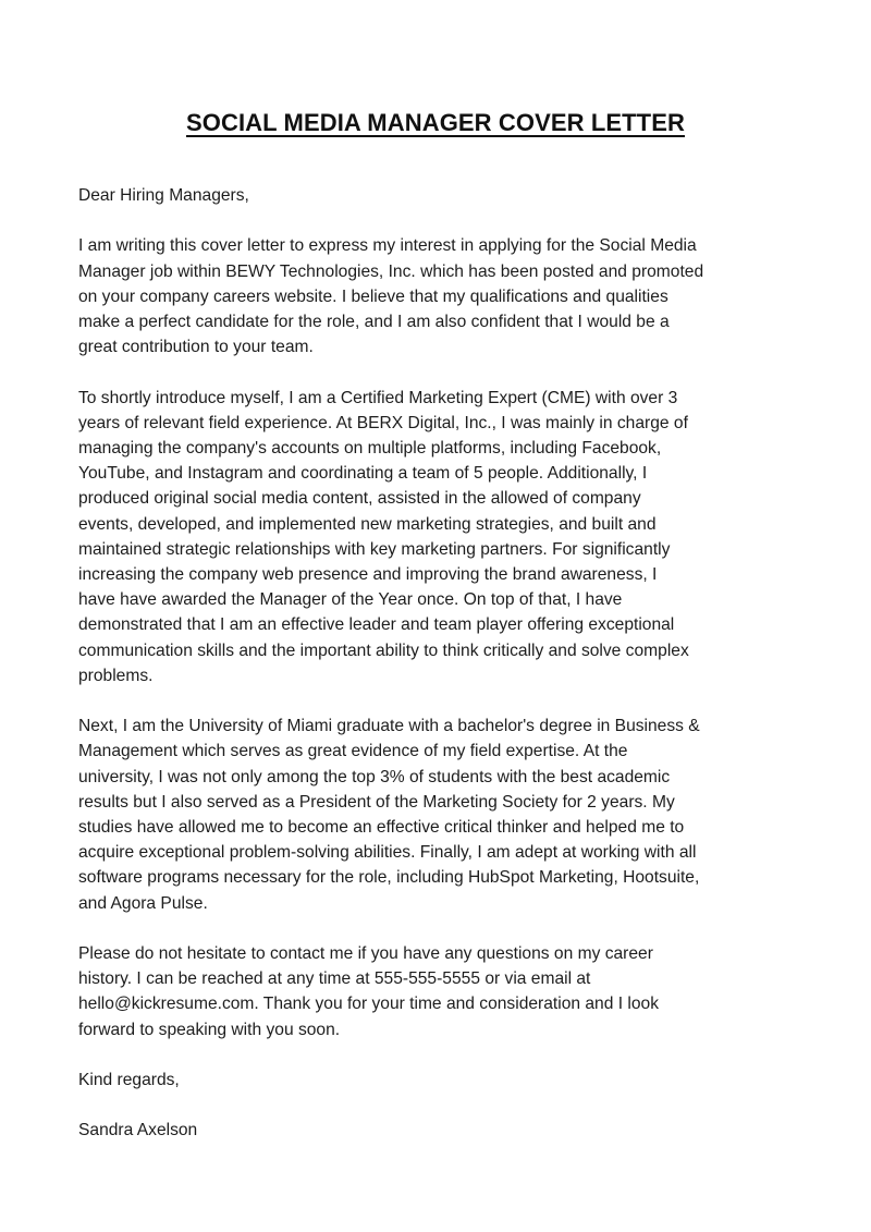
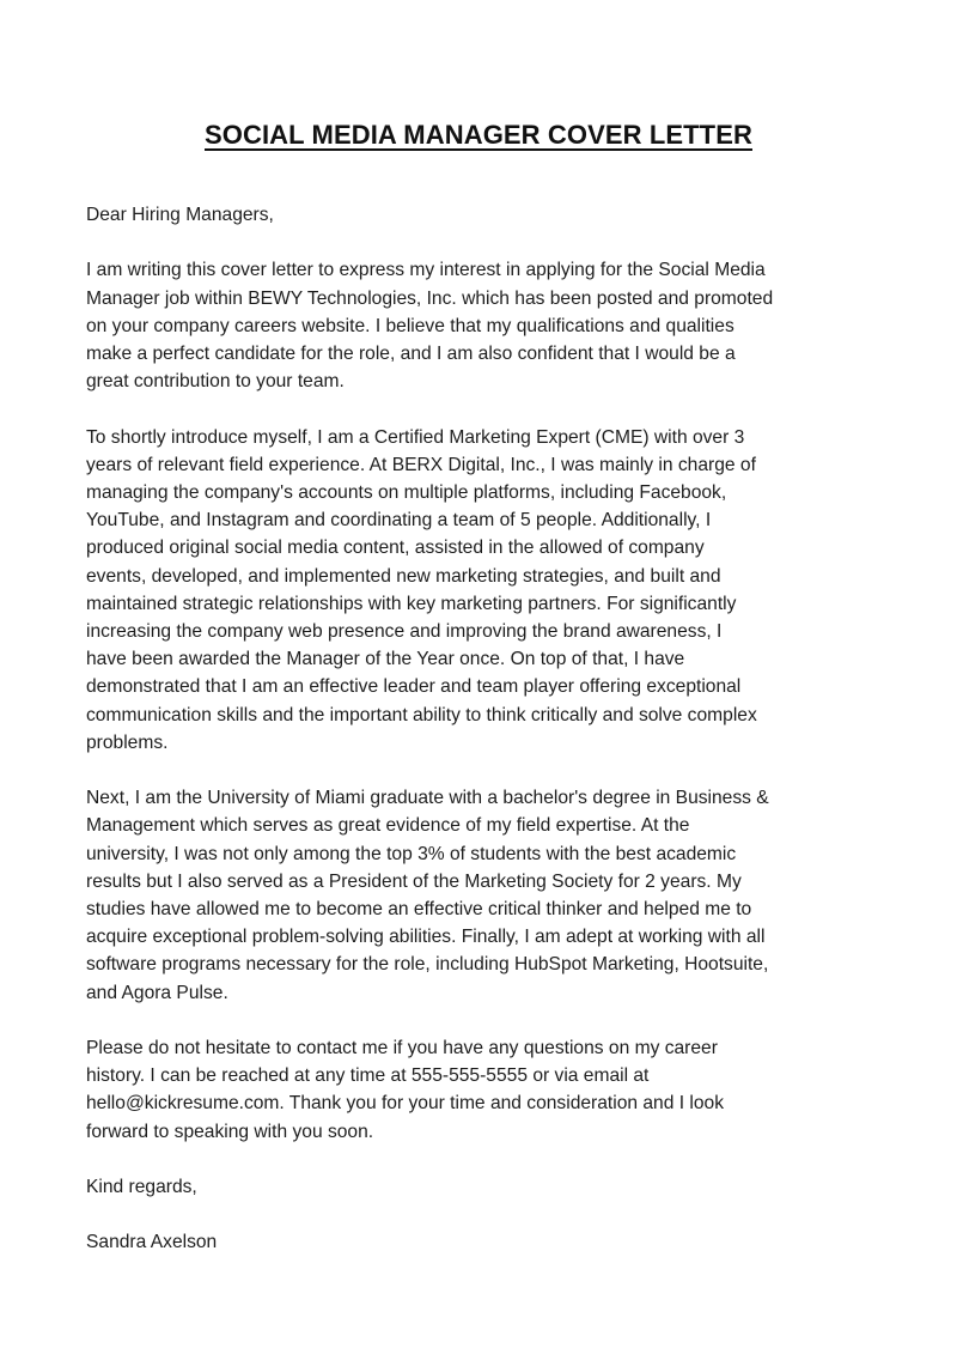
  SOCIAL MEDIA MANAGER COVER LETTER
  Dear Hiring Managers,
  I am writing this cover letter to express my interest in applying for the Social Media
  Manager job within BEWY Technologies, Inc. which has been posted and promoted
  on your company careers website. I believe that my qualifications and qualities
  make a perfect candidate for the role, and I am also confident that I would be a
  great contribution to your team.
  To shortly introduce myself, I am a Certified Marketing Expert (CME) with over 3
  years of relevant field experience. At BERX Digital, Inc., I was mainly in charge of
  managing the company's accounts on multiple platforms, including Facebook,
  YouTube, and Instagram and coordinating a team of 5 people. Additionally, I
  produced original social media content, assisted in the allowed of company
  events, developed, and implemented new marketing strategies, and built and
  maintained strategic relationships with key marketing partners. For significantly
  increasing the company web presence and improving the brand awareness, I
- have have awarded the Manager of the Year once. On top of that, I have
+ have been awarded the Manager of the Year once. On top of that, I have
  demonstrated that I am an effective leader and team player offering exceptional
  communication skills and the important ability to think critically and solve complex
  problems.
  Next, I am the University of Miami graduate with a bachelor's degree in Business &
  Management which serves as great evidence of my field expertise. At the
  university, I was not only among the top 3% of students with the best academic
  results but I also served as a President of the Marketing Society for 2 years. My
  studies have allowed me to become an effective critical thinker and helped me to
  acquire exceptional problem-solving abilities. Finally, I am adept at working with all
  software programs necessary for the role, including HubSpot Marketing, Hootsuite,
  and Agora Pulse.
  Please do not hesitate to contact me if you have any questions on my career
  history. I can be reached at any time at 555-555-5555 or via email at
  hello@kickresume.com. Thank you for your time and consideration and I look
  forward to speaking with you soon.
  Kind regards,
  Sandra Axelson
